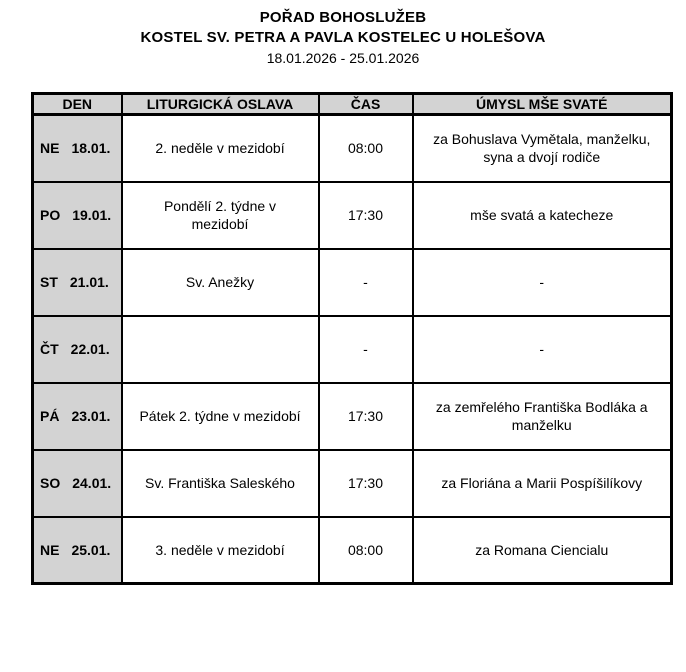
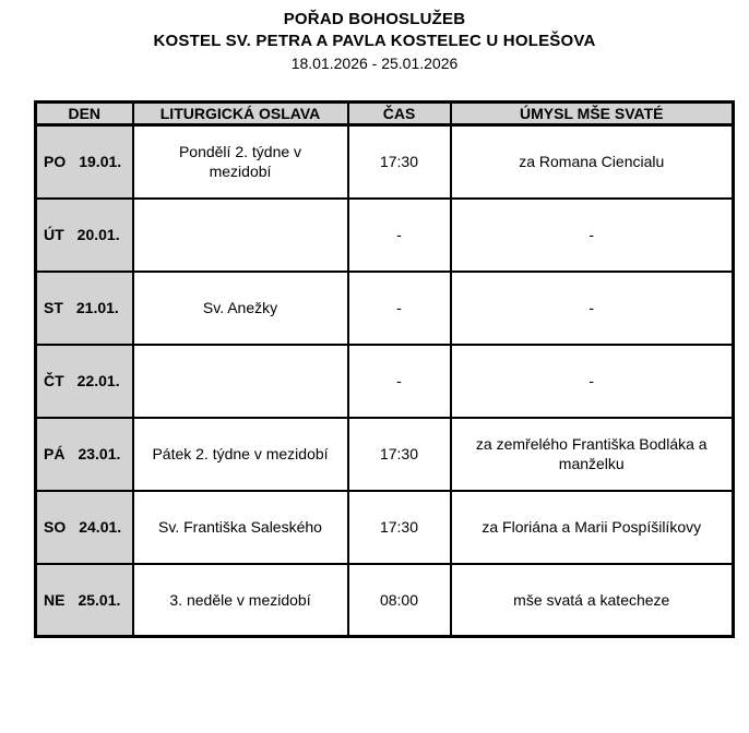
  POŘAD BOHOSLUŽEB
  KOSTEL SV. PETRA A PAVLA KOSTELEC U HOLEŠOVA
  18.01.2026 - 25.01.2026
  DEN	LITURGICKÁ OSLAVA	ČAS	ÚMYSL MŠE SVATÉ
- NE 18.01.	2. neděle v mezidobí	08:00	za Bohuslava Vymětala, manželku, syna a dvojí rodiče
- PO 19.01.	Pondělí 2. týdne v mezidobí	17:30	mše svatá a katecheze
+ PO 19.01.	Pondělí 2. týdne v mezidobí	17:30	za Romana Ciencialu
+ ÚT 20.01.		-	-
  ST 21.01.	Sv. Anežky	-	-
  ČT 22.01.		-	-
  PÁ 23.01.	Pátek 2. týdne v mezidobí	17:30	za zemřelého Františka Bodláka a manželku
  SO 24.01.	Sv. Františka Saleského	17:30	za Floriána a Marii Pospíšilíkovy
- NE 25.01.	3. neděle v mezidobí	08:00	za Romana Ciencialu
+ NE 25.01.	3. neděle v mezidobí	08:00	mše svatá a katecheze
